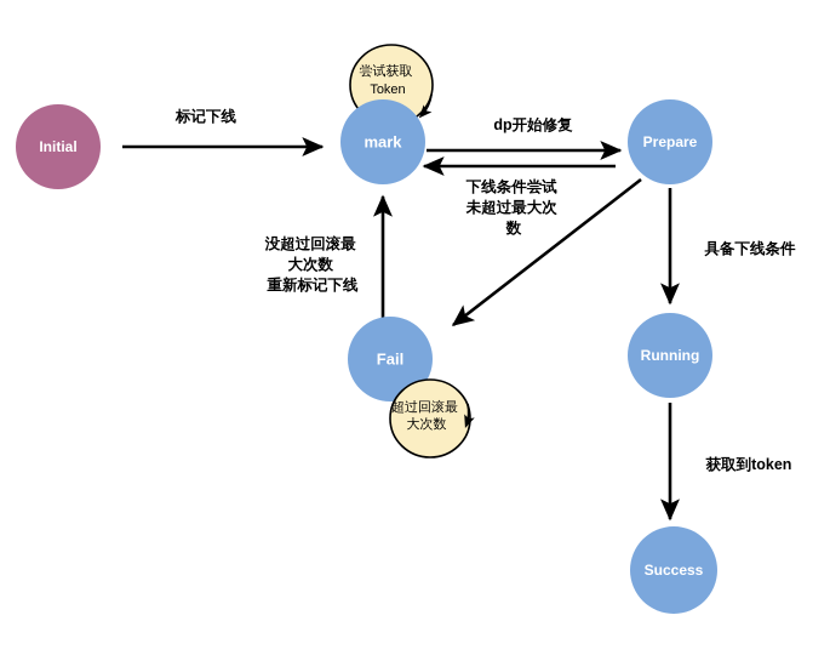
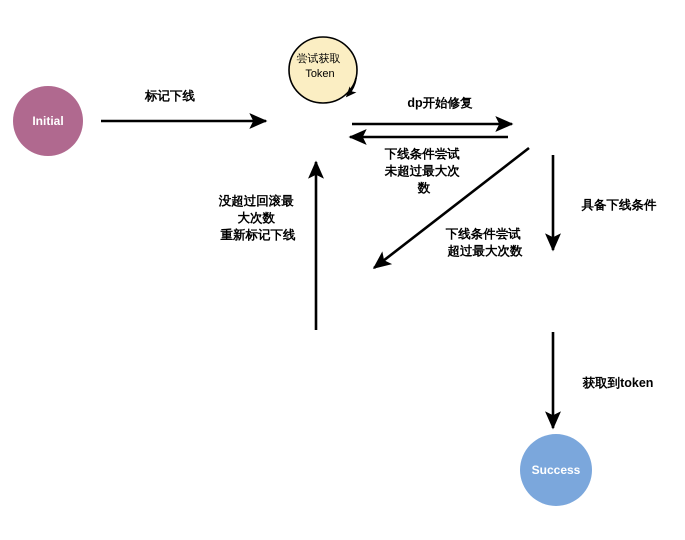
  标记下线
  dp开始修复
  下线条件尝试 未超过最大次 数
+ 下线条件尝试 超过最大次数
  没超过回滚最 大次数 重新标记下线
  具备下线条件
  获取到token
  Initial
- mark
- Prepare
- Fail
- Running
  Success
- 超过回滚最 大次数
  尝试获取 Token
